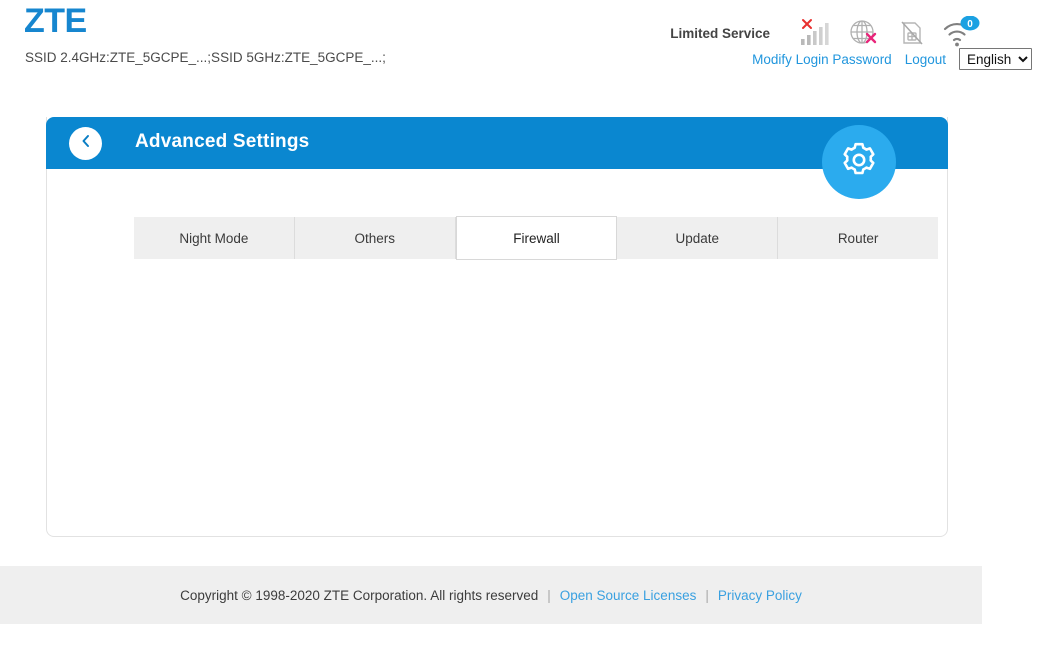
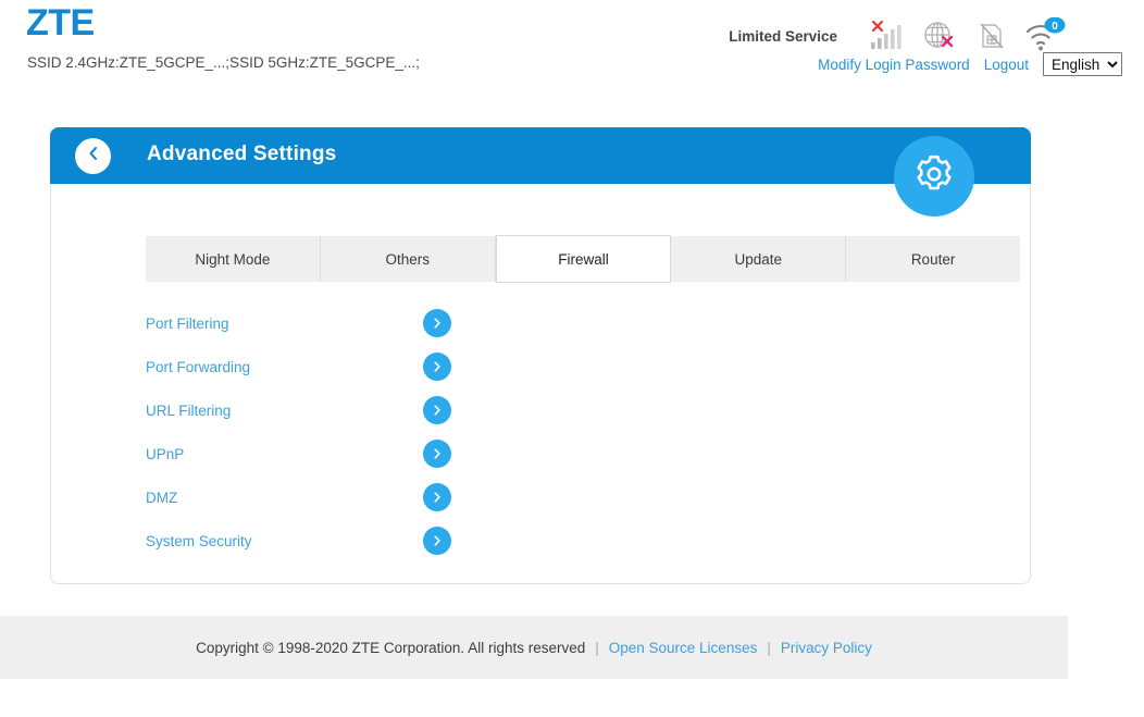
  ZTE
  SSID 2.4GHz:ZTE_5GCPE_...;SSID 5GHz:ZTE_5GCPE_...;
  Limited Service
  0
  Modify Login Password
  Logout
  English
  Night Mode
  Others
  Firewall
  Update
  Router
+ Port Filtering
+ Port Forwarding
+ URL Filtering
+ UPnP
+ DMZ
+ System Security
  Advanced Settings
  Copyright © 1998-2020 ZTE Corporation. All rights reserved
  |
  Open Source Licenses
  |
  Privacy Policy
